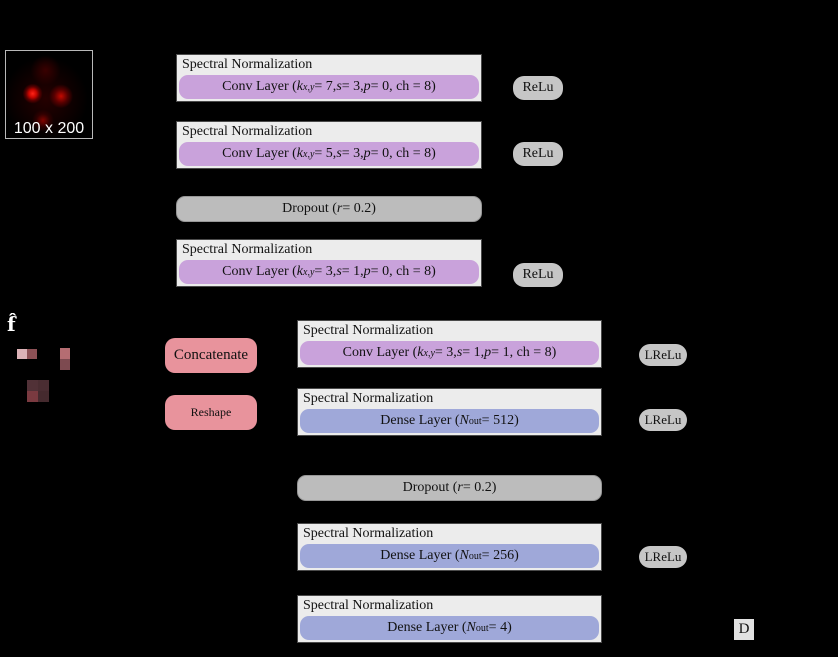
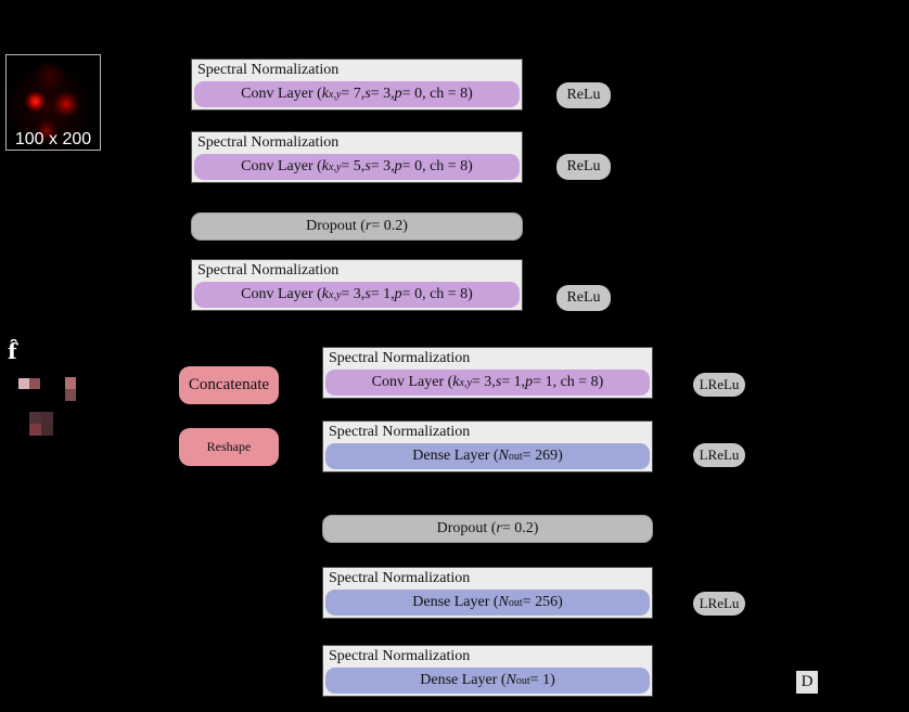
  100 x 200
  f̂
  Concatenate
  Reshape
  Spectral Normalization
  Conv Layer (
  k
  x,y
  = 7,
  s
  = 3,
  p
  = 0, ch = 8)
  Spectral Normalization
  Conv Layer (
  k
  x,y
  = 5,
  s
  = 3,
  p
  = 0, ch = 8)
  Dropout (
  r
  = 0.2)
  Spectral Normalization
  Conv Layer (
  k
  x,y
  = 3,
  s
  = 1,
  p
  = 0, ch = 8)
  ReLu
  ReLu
  ReLu
  Spectral Normalization
  Conv Layer (
  k
  x,y
  = 3,
  s
  = 1,
  p
  = 1, ch = 8)
  Spectral Normalization
  Dense Layer (
  N
  out
- = 512)
+ = 269)
  Dropout (
  r
  = 0.2)
  Spectral Normalization
  Dense Layer (
  N
  out
  = 256)
  Spectral Normalization
  Dense Layer (
  N
  out
- = 4)
+ = 1)
  LReLu
  LReLu
  LReLu
  D
